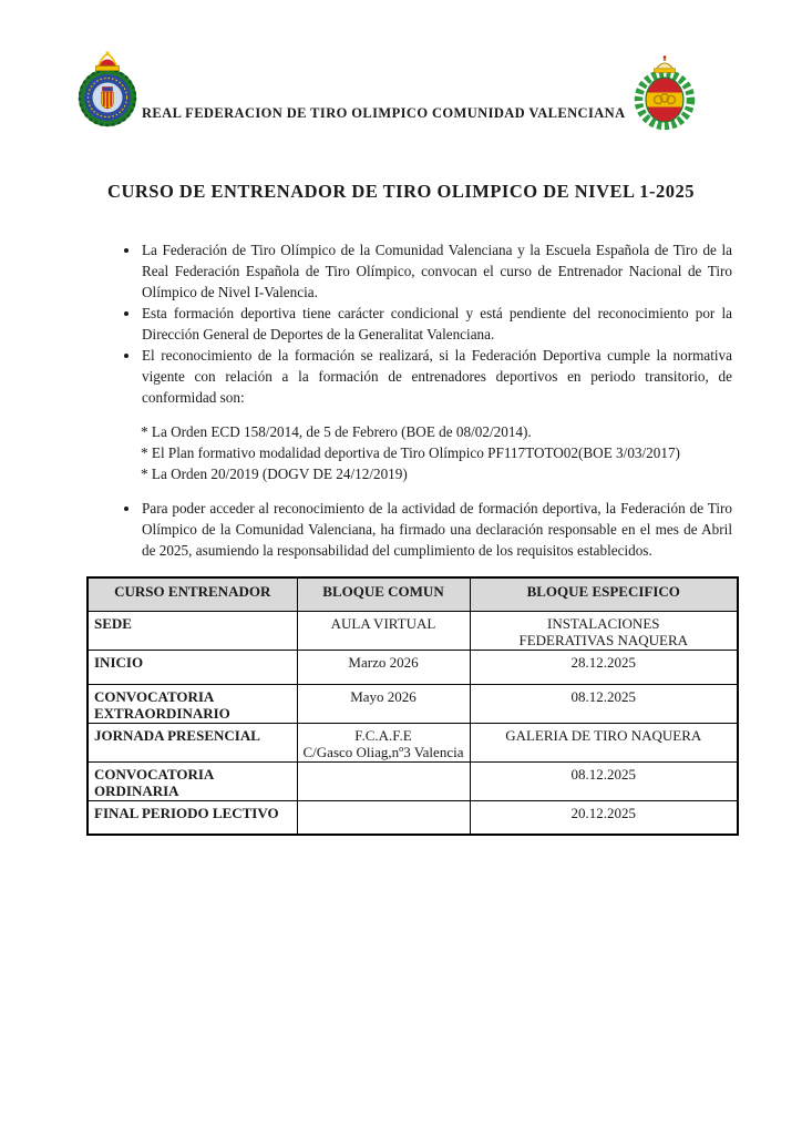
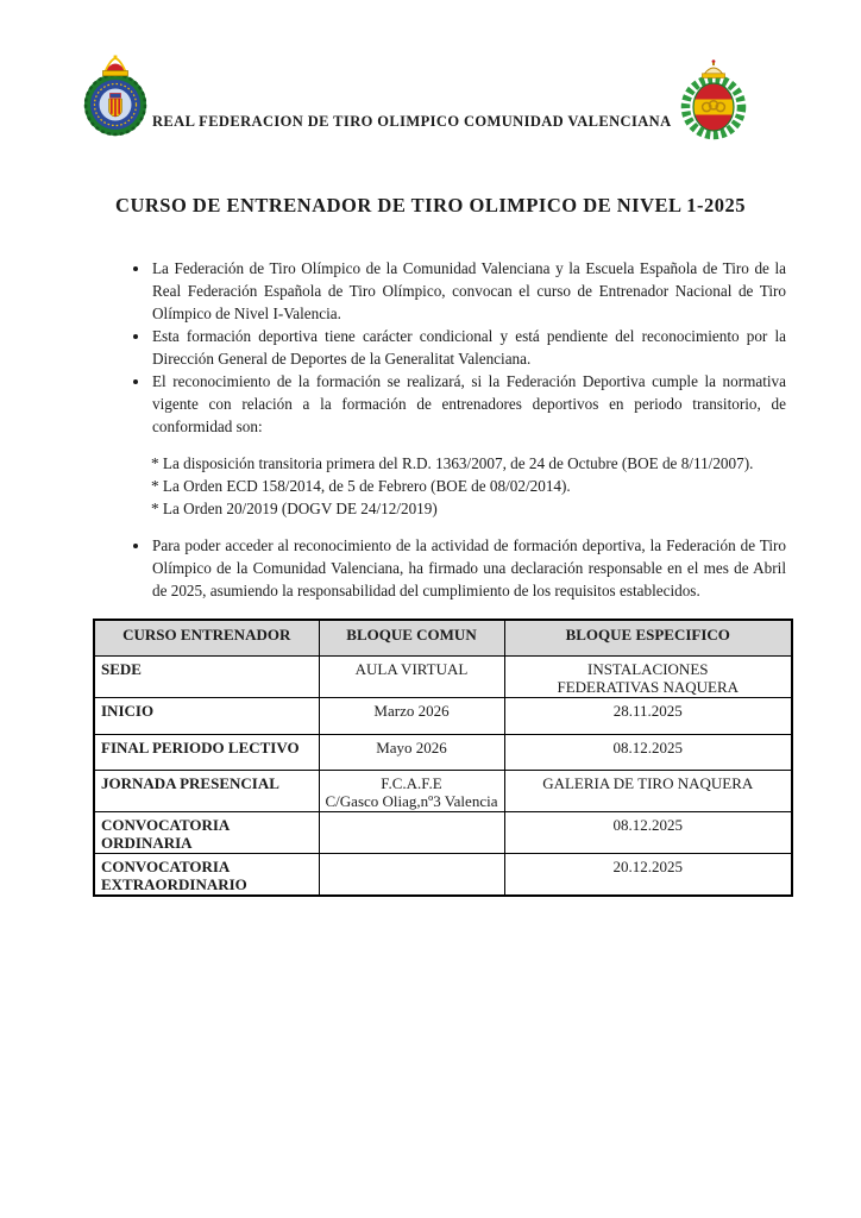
  REAL FEDERACION DE TIRO OLIMPICO COMUNIDAD VALENCIANA
  CURSO DE ENTRENADOR DE TIRO OLIMPICO DE NIVEL 1-2025
  La Federación de Tiro Olímpico de la Comunidad Valenciana y la Escuela Española de Tiro de la Real Federación Española de Tiro Olímpico, convocan el curso de Entrenador Nacional de Tiro Olímpico de Nivel I-Valencia.
  Esta formación deportiva tiene carácter condicional y está pendiente del reconocimiento por la Dirección General de Deportes de la Generalitat Valenciana.
  El reconocimiento de la formación se realizará, si la Federación Deportiva cumple la normativa vigente con relación a la formación de entrenadores deportivos en periodo transitorio, de conformidad son:
+ * La disposición transitoria primera del R.D. 1363/2007, de 24 de Octubre (BOE de 8/11/2007).
  * La Orden ECD 158/2014, de 5 de Febrero (BOE de 08/02/2014).
- * El Plan formativo modalidad deportiva de Tiro Olímpico PF117TOTO02(BOE 3/03/2017)
  * La Orden 20/2019 (DOGV DE 24/12/2019)
  Para poder acceder al reconocimiento de la actividad de formación deportiva, la Federación de Tiro Olímpico de la Comunidad Valenciana, ha firmado una declaración responsable en el mes de Abril de 2025, asumiendo la responsabilidad del cumplimiento de los requisitos establecidos.
  CURSO ENTRENADOR	BLOQUE COMUN	BLOQUE ESPECIFICO
  SEDE	AULA VIRTUAL	INSTALACIONES FEDERATIVAS NAQUERA
- INICIO	Marzo 2026	28.12.2025
+ INICIO	Marzo 2026	28.11.2025
- CONVOCATORIA EXTRAORDINARIO	Mayo 2026	08.12.2025
+ FINAL PERIODO LECTIVO	Mayo 2026	08.12.2025
  JORNADA PRESENCIAL	F.C.A.F.E C/Gasco Oliag,nº3 Valencia	GALERIA DE TIRO NAQUERA
  CONVOCATORIA ORDINARIA		08.12.2025
- FINAL PERIODO LECTIVO		20.12.2025
+ CONVOCATORIA EXTRAORDINARIO		20.12.2025
